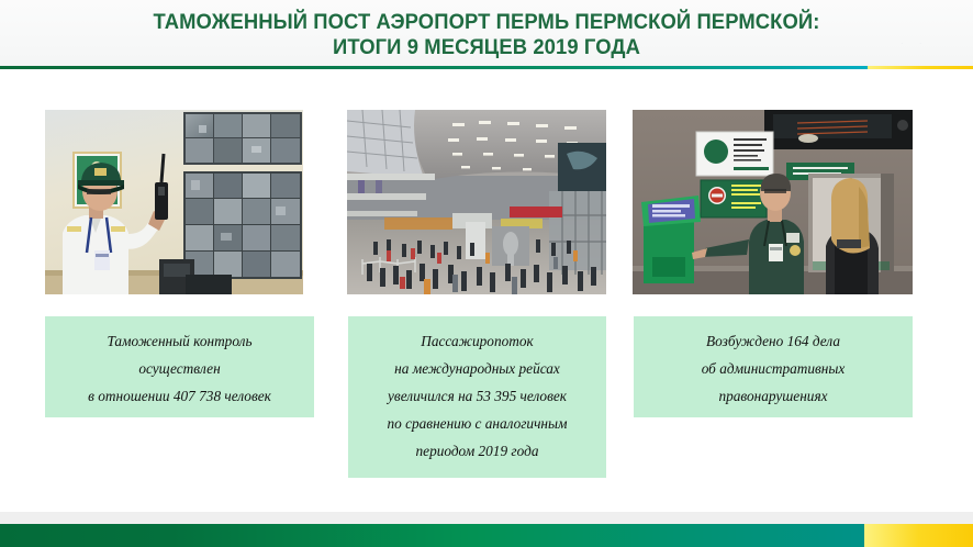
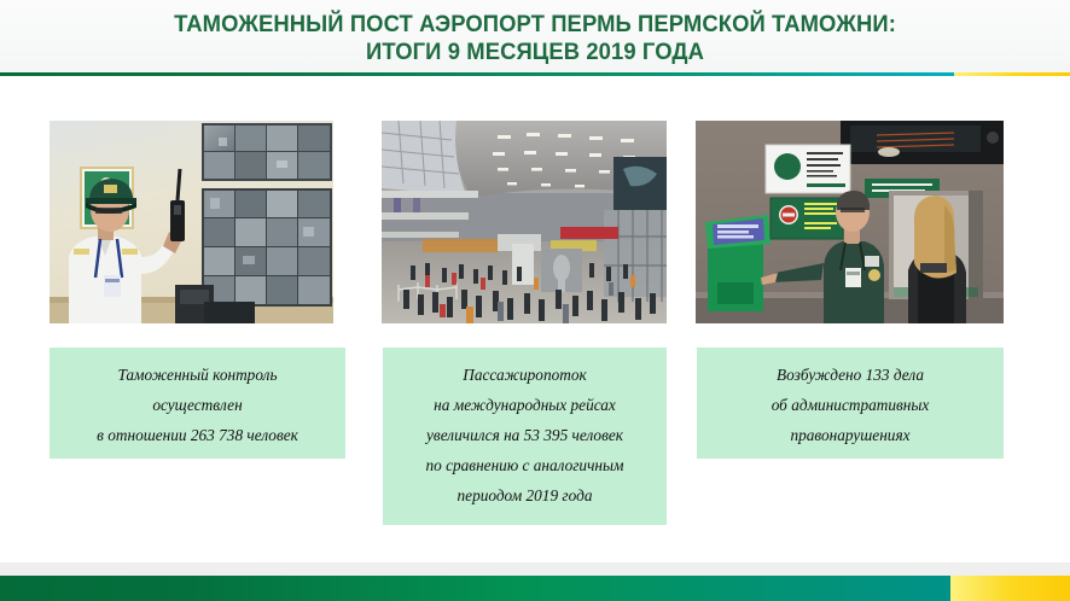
- ТАМОЖЕННЫЙ ПОСТ АЭРОПОРТ ПЕРМЬ ПЕРМСКОЙ ПЕРМСКОЙ:
+ ТАМОЖЕННЫЙ ПОСТ АЭРОПОРТ ПЕРМЬ ПЕРМСКОЙ ТАМОЖНИ:
  ИТОГИ 9 МЕСЯЦЕВ 2019 ГОДА
  Таможенный контроль
  осуществлен
- в отношении 407 738 человек
+ в отношении 263 738 человек
  Пассажиропоток
  на международных рейсах
  увеличился на 53 395 человек
  по сравнению с аналогичным
  периодом 2019 года
- Возбуждено 164 дела
+ Возбуждено 133 дела
  об административных
  правонарушениях
